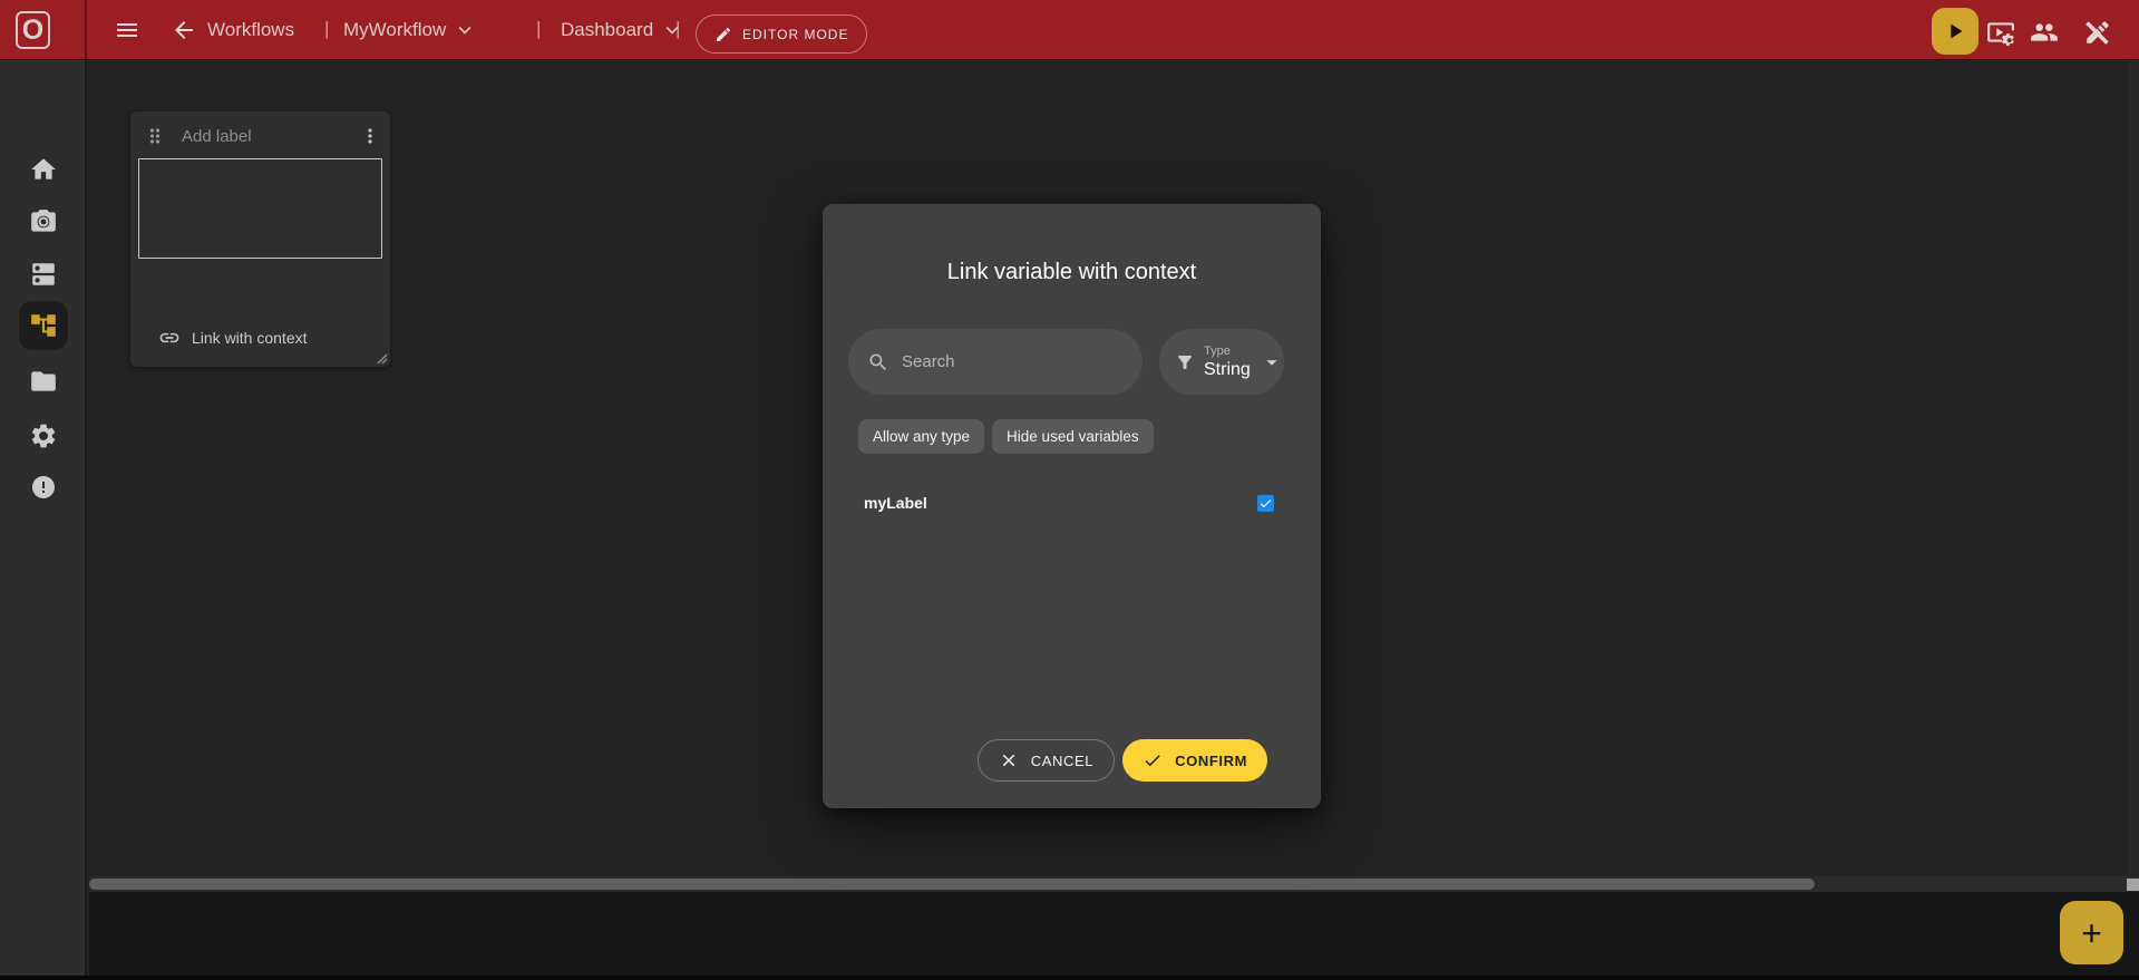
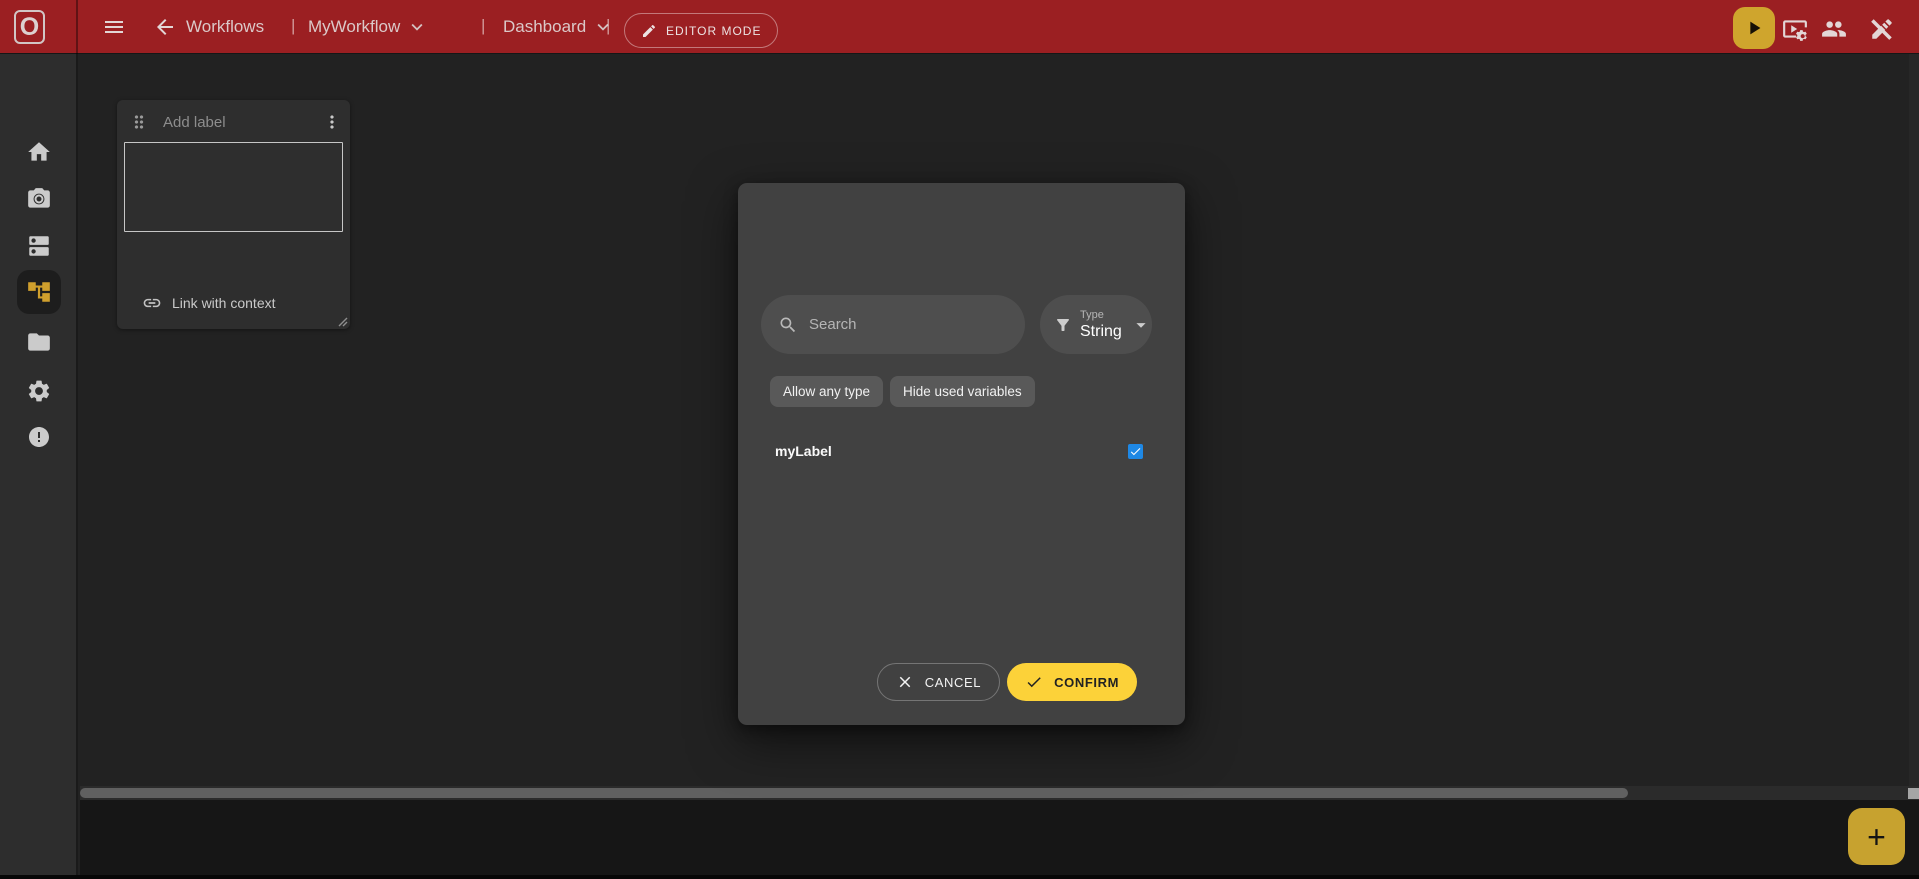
  O
  Workflows
  |
  MyWorkflow
  |
  Dashboard
  |
  EDITOR MODE
  Add label
  Link with context
- Link variable with context
  Search
  Type
  String
  Allow any type
  Hide used variables
  myLabel
  CANCEL
  CONFIRM
  +
